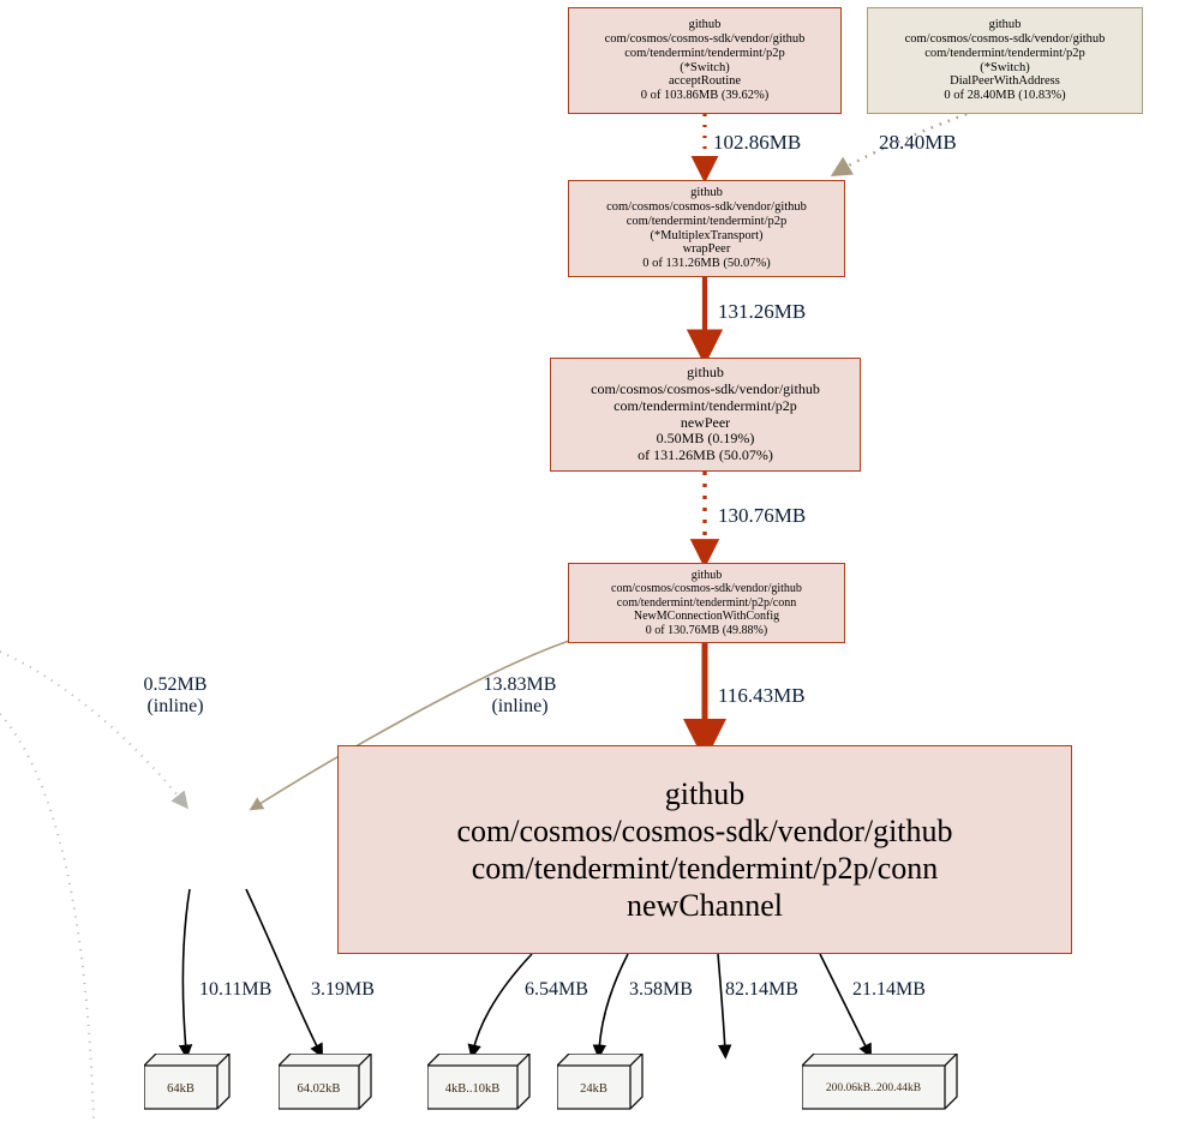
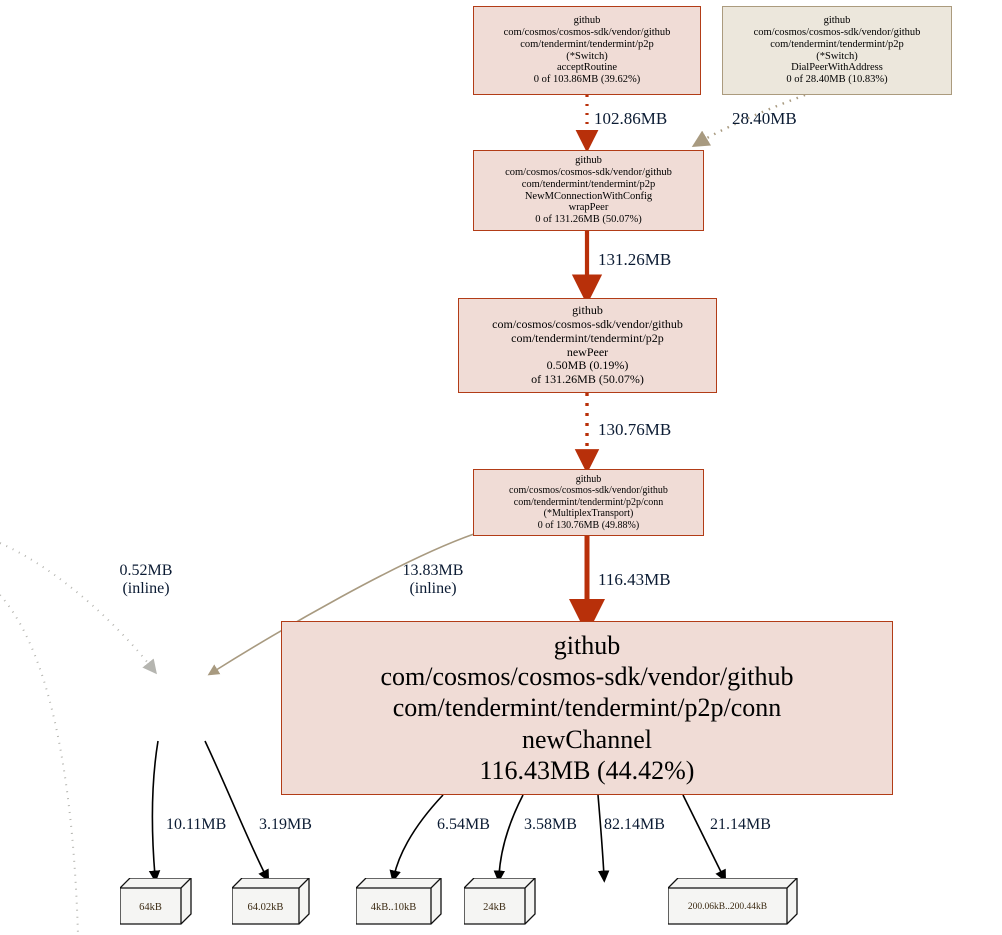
  github
  com/cosmos/cosmos-sdk/vendor/github
  com/tendermint/tendermint/p2p
  (*Switch)
  acceptRoutine
  0 of 103.86MB (39.62%)
  github
  com/cosmos/cosmos-sdk/vendor/github
  com/tendermint/tendermint/p2p
  (*Switch)
  DialPeerWithAddress
  0 of 28.40MB (10.83%)
  github
  com/cosmos/cosmos-sdk/vendor/github
  com/tendermint/tendermint/p2p
- (*MultiplexTransport)
+ NewMConnectionWithConfig
  wrapPeer
  0 of 131.26MB (50.07%)
  github
  com/cosmos/cosmos-sdk/vendor/github
  com/tendermint/tendermint/p2p
  newPeer
  0.50MB (0.19%)
  of 131.26MB (50.07%)
  github
  com/cosmos/cosmos-sdk/vendor/github
  com/tendermint/tendermint/p2p/conn
- NewMConnectionWithConfig
+ (*MultiplexTransport)
  0 of 130.76MB (49.88%)
  github
  com/cosmos/cosmos-sdk/vendor/github
  com/tendermint/tendermint/p2p/conn
  newChannel
+ 116.43MB (44.42%)
  64kB
  64.02kB
  4kB..10kB
  24kB
  200.06kB..200.44kB
  102.86MB
  28.40MB
  131.26MB
  130.76MB
  116.43MB
  13.83MB
  (inline)
  0.52MB
  (inline)
  10.11MB
  3.19MB
  6.54MB
  3.58MB
  82.14MB
  21.14MB
